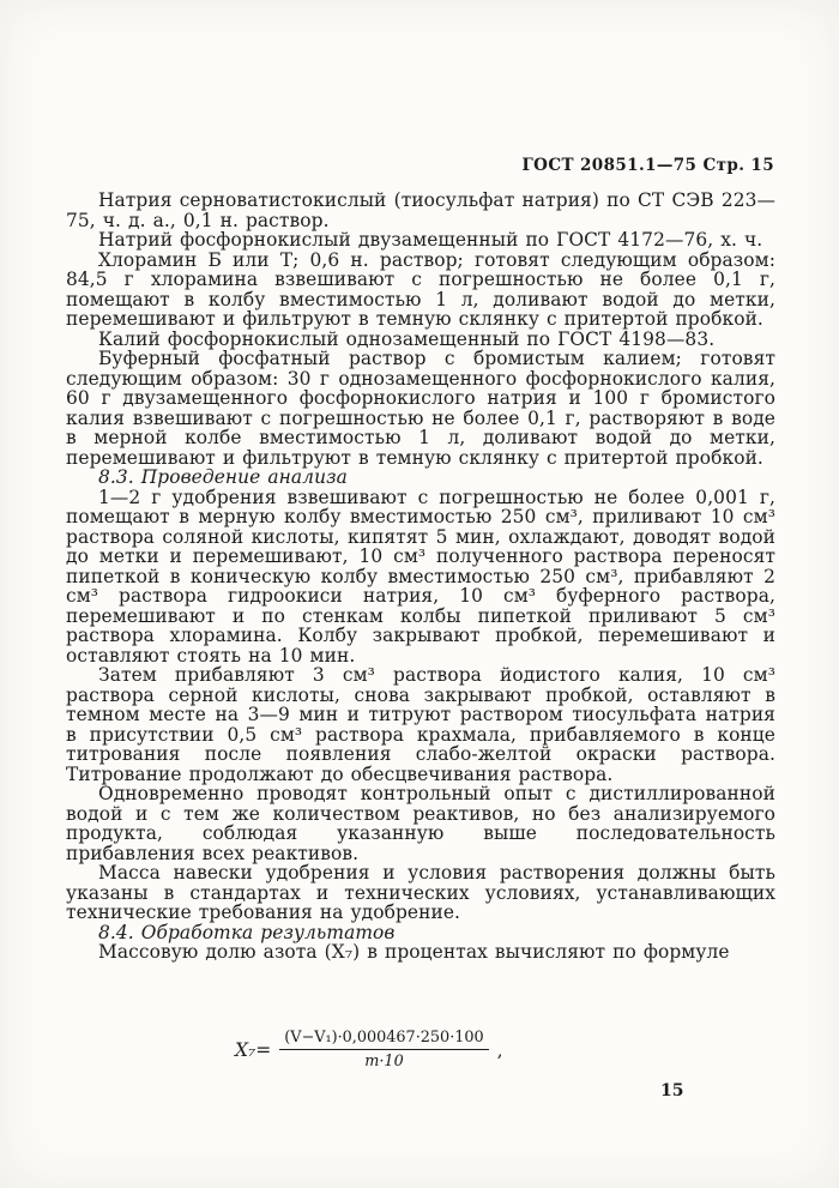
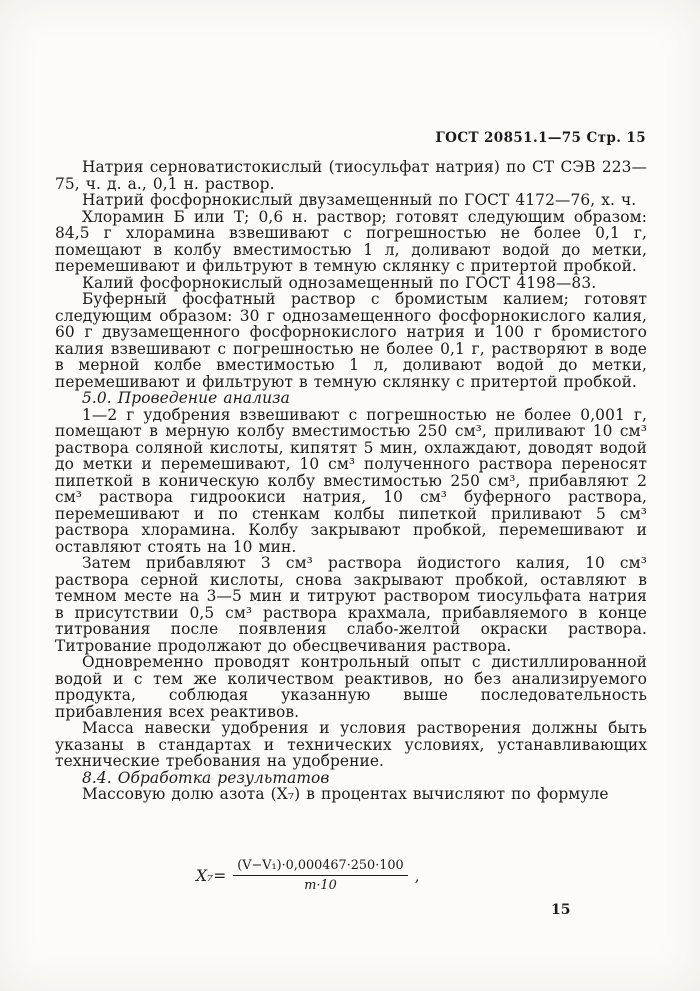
  ГОСТ 20851.1—75 Стр. 15
  Натрия серноватистокислый (тиосульфат натрия) по СТ СЭВ 223—75, ч. д. а., 0,1 н. раствор.
  Натрий фосфорнокислый двузамещенный по ГОСТ 4172—76, х. ч.
  Хлорамин Б или Т; 0,6 н. раствор; готовят следующим образом: 84,5 г хлорамина взвешивают с погрешностью не более 0,1 г, помещают в колбу вместимостью 1 л, доливают водой до метки, перемешивают и фильтруют в темную склянку с притертой пробкой.
  Калий фосфорнокислый однозамещенный по ГОСТ 4198—83.
  Буферный фосфатный раствор с бромистым калием; готовят следующим образом: 30 г однозамещенного фосфорнокислого калия, 60 г двузамещенного фосфорнокислого натрия и 100 г бромистого калия взвешивают с погрешностью не более 0,1 г, растворяют в воде в мерной колбе вместимостью 1 л, доливают водой до метки, перемешивают и фильтруют в темную склянку с притертой пробкой.
- 8.3. Проведение анализа
+ 5.0. Проведение анализа
  1—2 г удобрения взвешивают с погрешностью не более 0,001 г, помещают в мерную колбу вместимостью 250 см³, приливают 10 см³ раствора соляной кислоты, кипятят 5 мин, охлаждают, доводят водой до метки и перемешивают, 10 см³ полученного раствора переносят пипеткой в коническую колбу вместимостью 250 см³, прибавляют 2 см³ раствора гидроокиси натрия, 10 см³ буферного раствора, перемешивают и по стенкам колбы пипеткой приливают 5 см³ раствора хлорамина. Колбу закрывают пробкой, перемешивают и оставляют стоять на 10 мин.
- Затем прибавляют 3 см³ раствора йодистого калия, 10 см³ раствора серной кислоты, снова закрывают пробкой, оставляют в темном месте на 3—9 мин и титруют раствором тиосульфата натрия в присутствии 0,5 см³ раствора крахмала, прибавляемого в конце титрования после появления слабо-желтой окраски раствора. Титрование продолжают до обесцвечивания раствора.
+ Затем прибавляют 3 см³ раствора йодистого калия, 10 см³ раствора серной кислоты, снова закрывают пробкой, оставляют в темном месте на 3—5 мин и титруют раствором тиосульфата натрия в присутствии 0,5 см³ раствора крахмала, прибавляемого в конце титрования после появления слабо-желтой окраски раствора. Титрование продолжают до обесцвечивания раствора.
  Одновременно проводят контрольный опыт с дистиллированной водой и с тем же количеством реактивов, но без анализируемого продукта, соблюдая указанную выше последовательность прибавления всех реактивов.
  Масса навески удобрения и условия растворения должны быть указаны в стандартах и технических условиях, устанавливающих технические требования на удобрение.
  8.4. Обработка результатов
  Массовую долю азота (X₇) в процентах вычисляют по формуле
  X₇=
  (V−V₁)·0,000467·250·100
  m·10
  ,
  15
